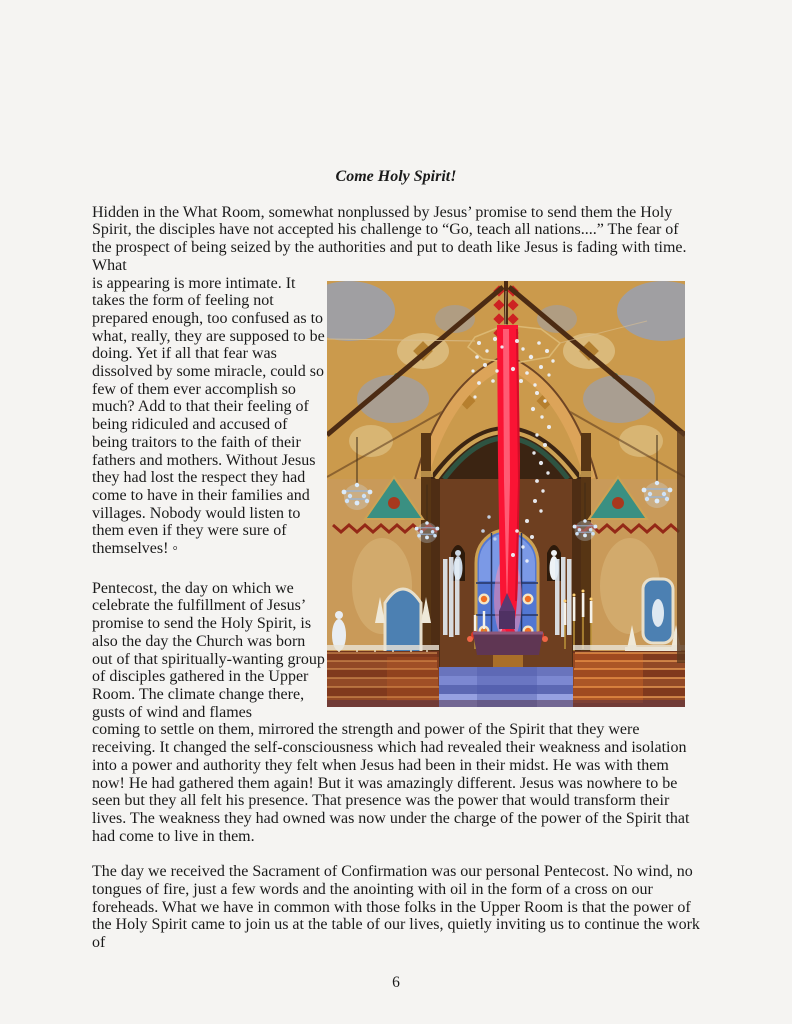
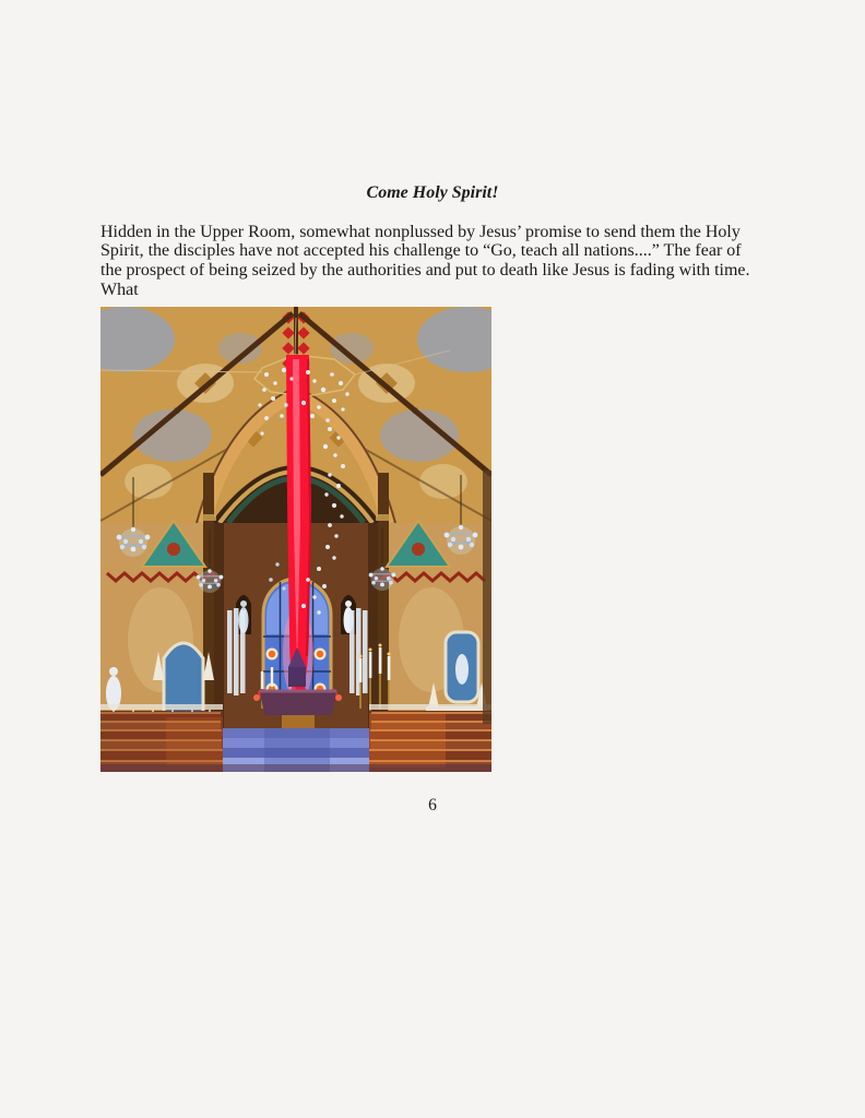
  Come Holy Spirit!
- Hidden in the What Room, somewhat nonplussed by Jesus’ promise to send them the Holy Spirit, the disciples have not accepted his challenge to “Go, teach all nations....” The fear of the prospect of being seized by the authorities and put to death like Jesus is fading with time. What
+ Hidden in the Upper Room, somewhat nonplussed by Jesus’ promise to send them the Holy Spirit, the disciples have not accepted his challenge to “Go, teach all nations....” The fear of the prospect of being seized by the authorities and put to death like Jesus is fading with time. What
- is appearing is more intimate. It takes the form of feeling not prepared enough, too confused as to what, really, they are supposed to be doing. Yet if all that fear was dissolved by some miracle, could so few of them ever accomplish so much? Add to that their feeling of being ridiculed and accused of being traitors to the faith of their fathers and mothers. Without Jesus they had lost the respect they had come to have in their families and villages. Nobody would listen to them even if they were sure of themselves! ◦
- Pentecost, the day on which we celebrate the fulfillment of Jesus’ promise to send the Holy Spirit, is also the day the Church was born out of that spiritually-wanting group of disciples gathered in the Upper Room. The climate change there, gusts of wind and flames
- coming to settle on them, mirrored the strength and power of the Spirit that they were receiving. It changed the self-consciousness which had revealed their weakness and isolation into a power and authority they felt when Jesus had been in their midst. He was with them now! He had gathered them again! But it was amazingly different. Jesus was nowhere to be seen but they all felt his presence. That presence was the power that would transform their lives. The weakness they had owned was now under the charge of the power of the Spirit that had come to live in them.
- The day we received the Sacrament of Confirmation was our personal Pentecost. No wind, no tongues of fire, just a few words and the anointing with oil in the form of a cross on our foreheads. What we have in common with those folks in the Upper Room is that the power of the Holy Spirit came to join us at the table of our lives, quietly inviting us to continue the work of
  6
